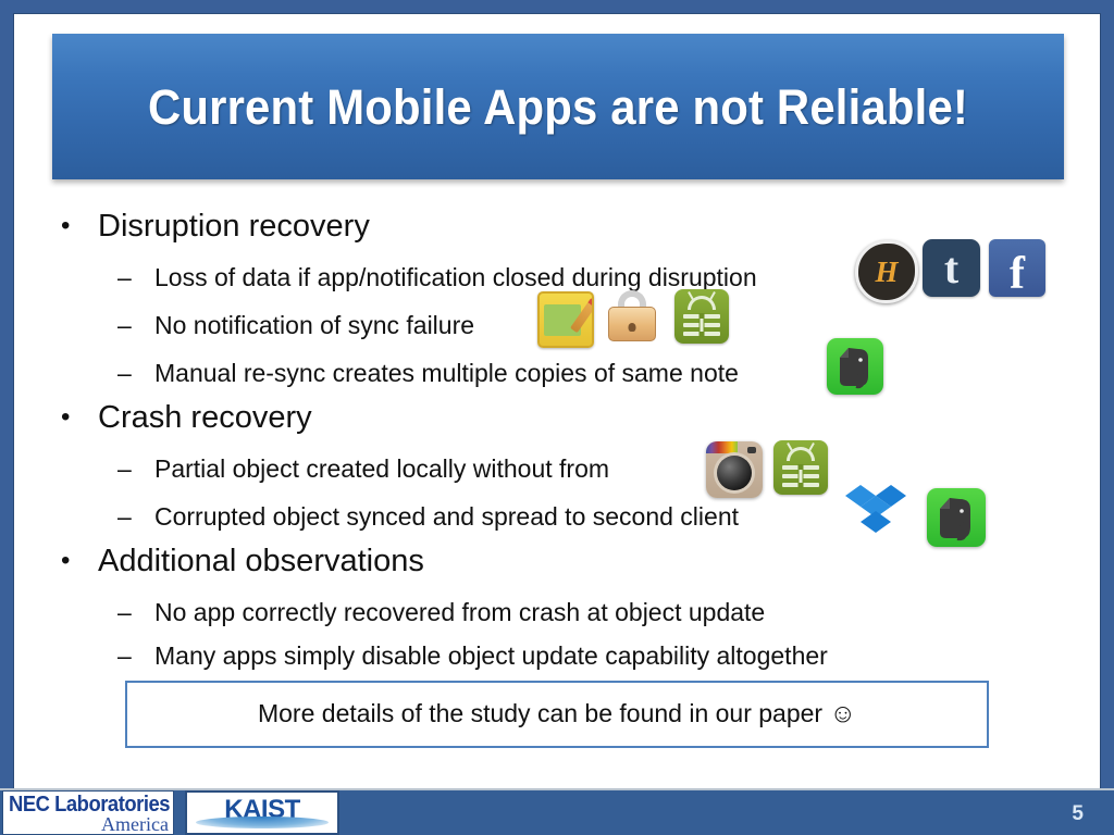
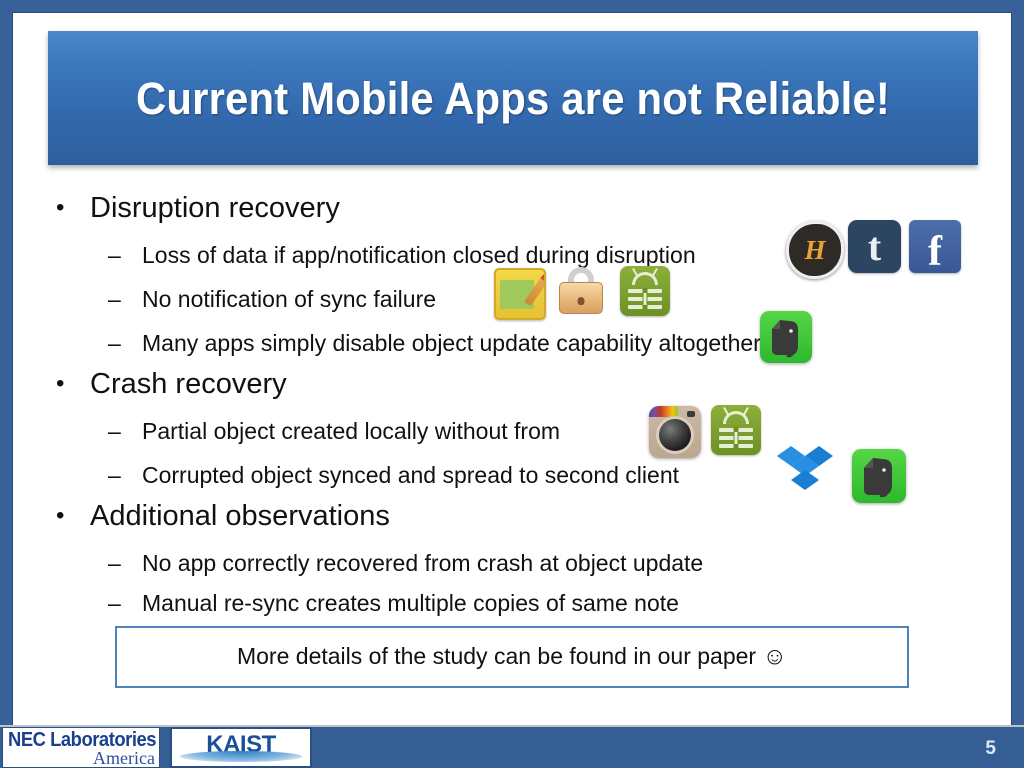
  Current Mobile Apps are not Reliable!
  •
  Disruption recovery
  –
  Loss of data if app/notification closed during disruption
  –
  No notification of sync failure
  –
- Manual re-sync creates multiple copies of same note
+ Many apps simply disable object update capability altogether
  •
  Crash recovery
  –
  Partial object created locally without from
  –
  Corrupted object synced and spread to second client
  •
  Additional observations
  –
  No app correctly recovered from crash at object update
  –
- Many apps simply disable object update capability altogether
+ Manual re-sync creates multiple copies of same note
  H
  t
  f
  More details of the study can be found in our paper ☺
  NEC Laboratories
  America
  KAIST
  5
